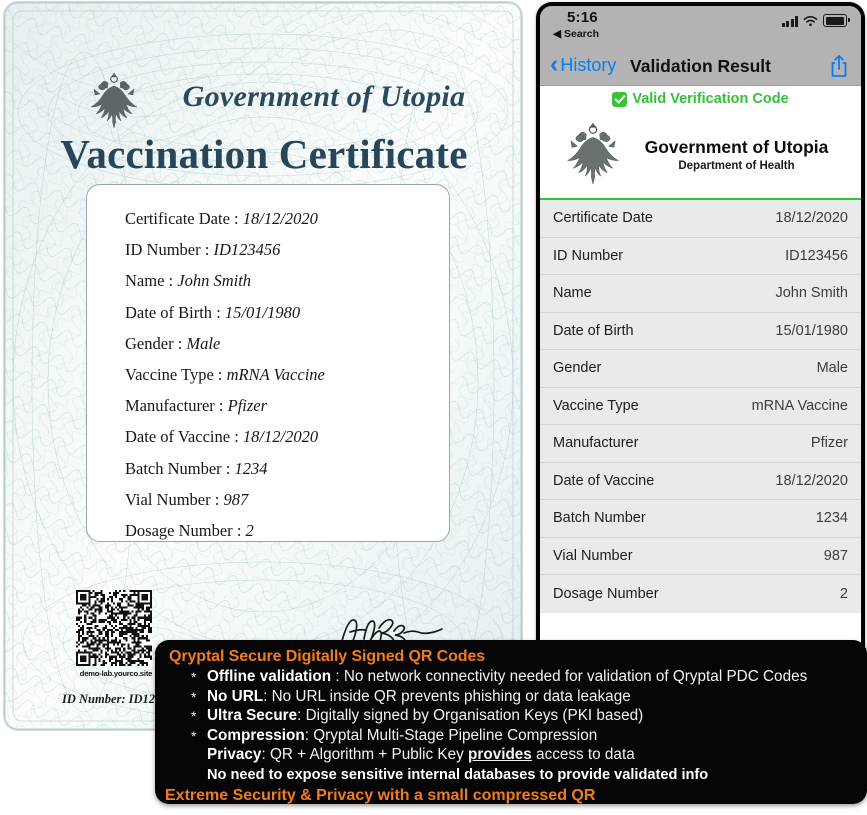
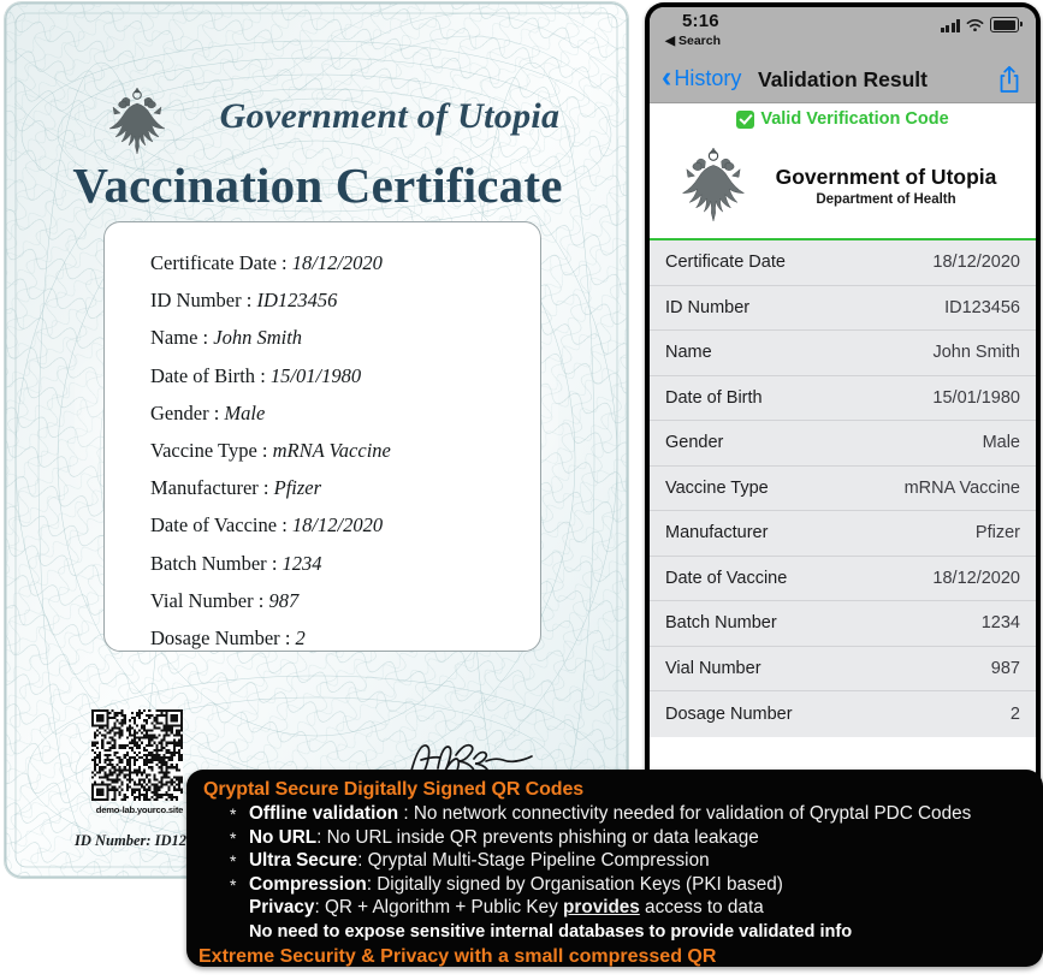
  Government of Utopia
  Vaccination Certificate
  Certificate Date : 18/12/2020
  ID Number : ID123456
  Name : John Smith
  Date of Birth : 15/01/1980
  Gender : Male
  Vaccine Type : mRNA Vaccine
  Manufacturer : Pfizer
  Date of Vaccine : 18/12/2020
  Batch Number : 1234
  Vial Number : 987
  Dosage Number : 2
  demo-lab.yourco.site
  ID Number: ID12
  5:16
  ◀ Search
  ‹
  History
  Validation Result
  Valid Verification Code
  Government of Utopia
  Department of Health
  Certificate Date
  18/12/2020
  ID Number
  ID123456
  Name
  John Smith
  Date of Birth
  15/01/1980
  Gender
  Male
  Vaccine Type
  mRNA Vaccine
  Manufacturer
  Pfizer
  Date of Vaccine
  18/12/2020
  Batch Number
  1234
  Vial Number
  987
  Dosage Number
  2
  Qryptal Secure Digitally Signed QR Codes
  *
  Offline validation : No network connectivity needed for validation of Qryptal PDC Codes
  *
  No URL: No URL inside QR prevents phishing or data leakage
  *
- Ultra Secure: Digitally signed by Organisation Keys (PKI based)
+ Ultra Secure: Qryptal Multi-Stage Pipeline Compression
  *
- Compression: Qryptal Multi-Stage Pipeline Compression
+ Compression: Digitally signed by Organisation Keys (PKI based)
  Privacy: QR + Algorithm + Public Key provides access to data
  No need to expose sensitive internal databases to provide validated info
  Extreme Security & Privacy with a small compressed QR
